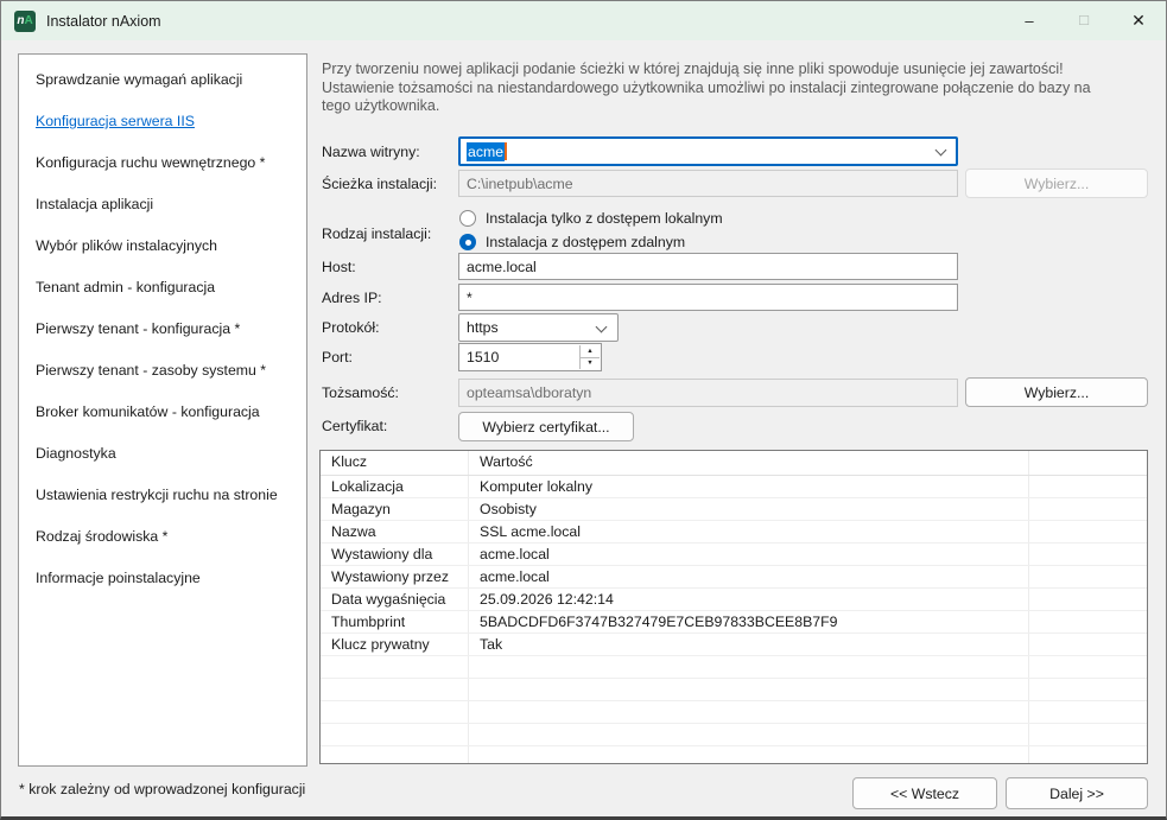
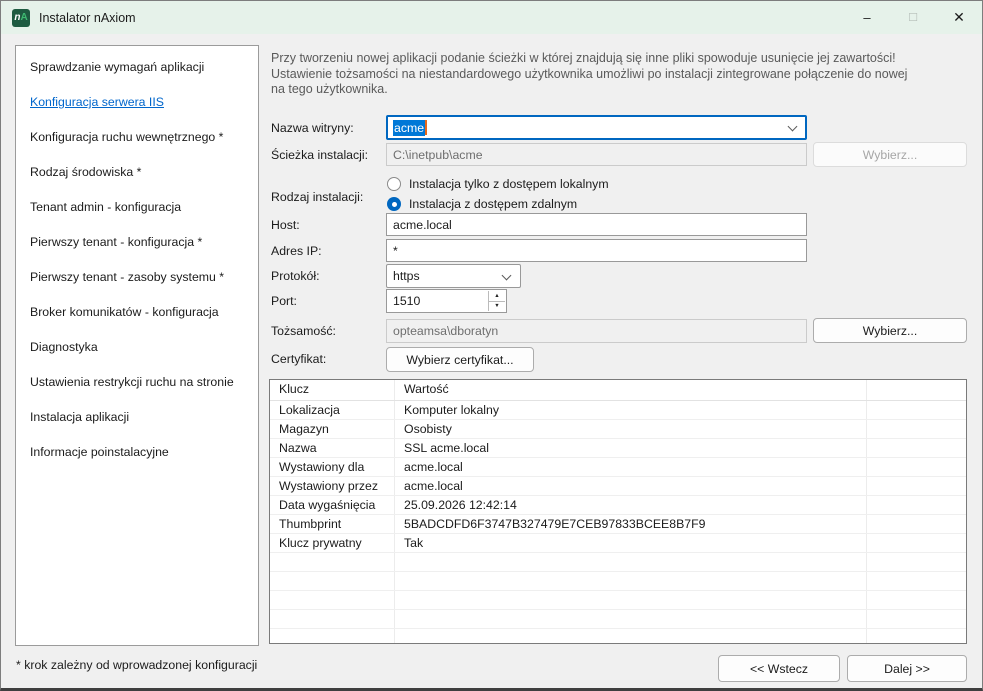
  n
  A
  Instalator nAxiom
  –
  ☐
  ✕
  Sprawdzanie wymagań aplikacji
  Konfiguracja serwera IIS
  Konfiguracja ruchu wewnętrznego *
- Instalacja aplikacji
+ Rodzaj środowiska *
- Wybór plików instalacyjnych
  Tenant admin - konfiguracja
  Pierwszy tenant - konfiguracja *
  Pierwszy tenant - zasoby systemu *
  Broker komunikatów - konfiguracja
  Diagnostyka
  Ustawienia restrykcji ruchu na stronie
- Rodzaj środowiska *
+ Instalacja aplikacji
  Informacje poinstalacyjne
  * krok zależny od wprowadzonej konfiguracji
  Przy tworzeniu nowej aplikacji podanie ścieżki w której znajdują się inne pliki spowoduje usunięcie jej zawartości!
- Ustawienie tożsamości na niestandardowego użytkownika umożliwi po instalacji zintegrowane połączenie do bazy na tego użytkownika.
+ Ustawienie tożsamości na niestandardowego użytkownika umożliwi po instalacji zintegrowane połączenie do nowej na tego użytkownika.
  Nazwa witryny:
  acme
  Ścieżka instalacji:
  C:\inetpub\acme
  Wybierz...
  Rodzaj instalacji:
  Instalacja tylko z dostępem lokalnym
  Instalacja z dostępem zdalnym
  Host:
  acme.local
  Adres IP:
  *
  Protokół:
  https
  Port:
  1510
  Tożsamość:
  opteamsa\dboratyn
  Wybierz...
  Certyfikat:
  Wybierz certyfikat...
  Klucz
  Wartość
  Lokalizacja
  Komputer lokalny
  Magazyn
  Osobisty
  Nazwa
  SSL acme.local
  Wystawiony dla
  acme.local
  Wystawiony przez
  acme.local
  Data wygaśnięcia
  25.09.2026 12:42:14
  Thumbprint
  5BADCDFD6F3747B327479E7CEB97833BCEE8B7F9
  Klucz prywatny
  Tak
  << Wstecz
  Dalej >>
